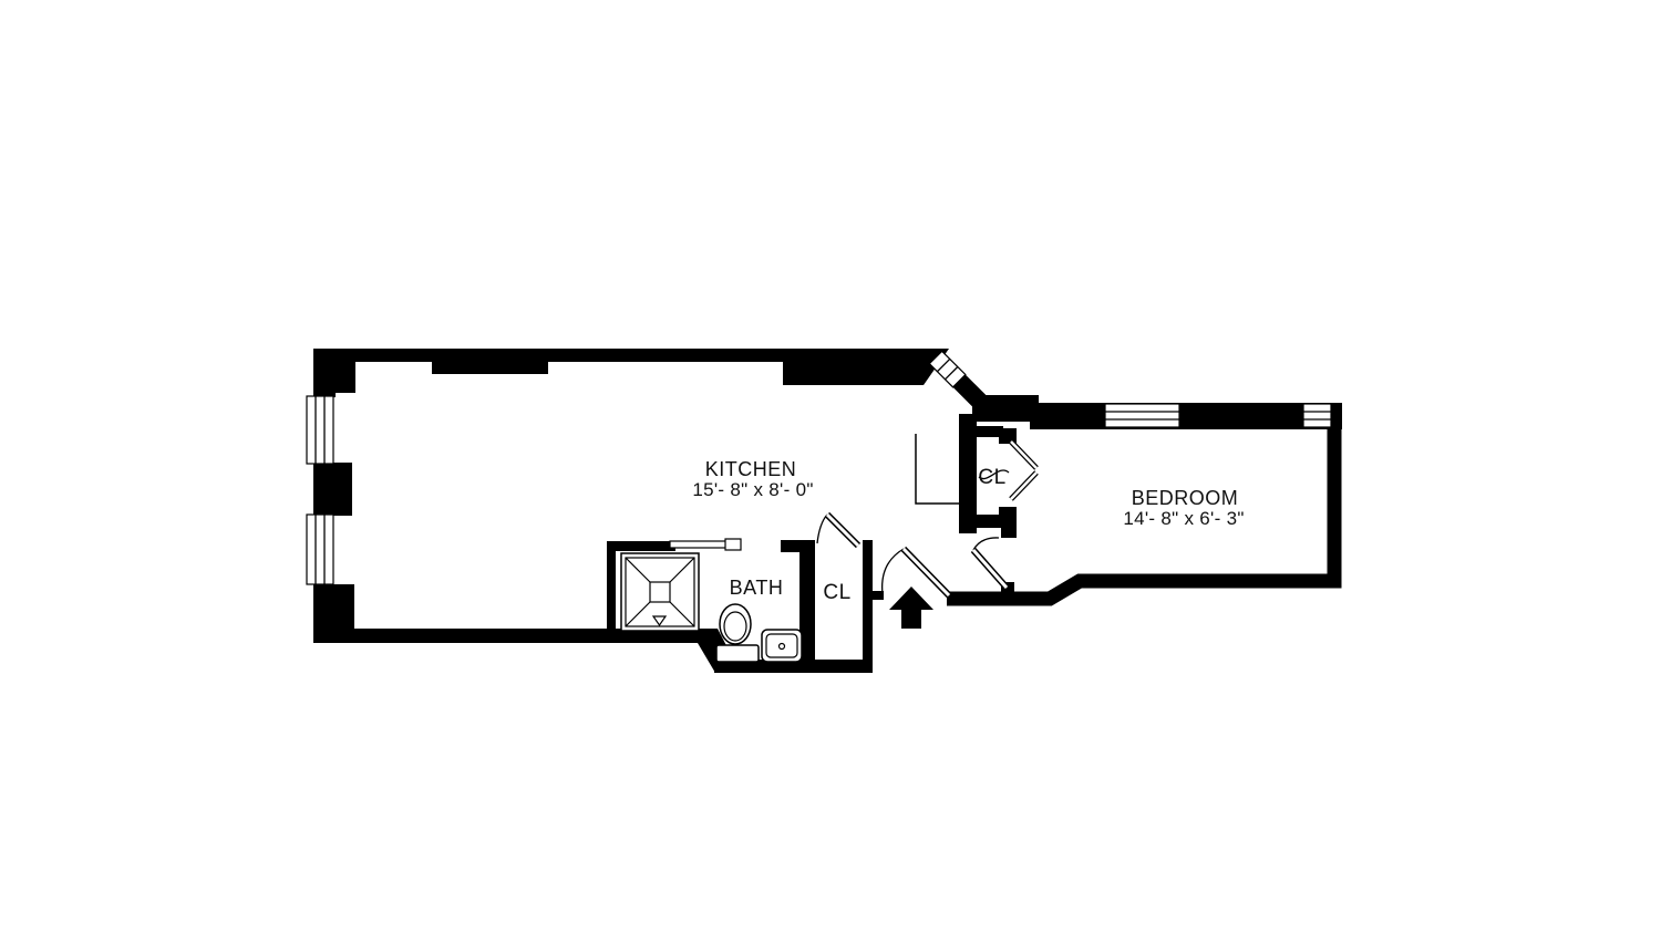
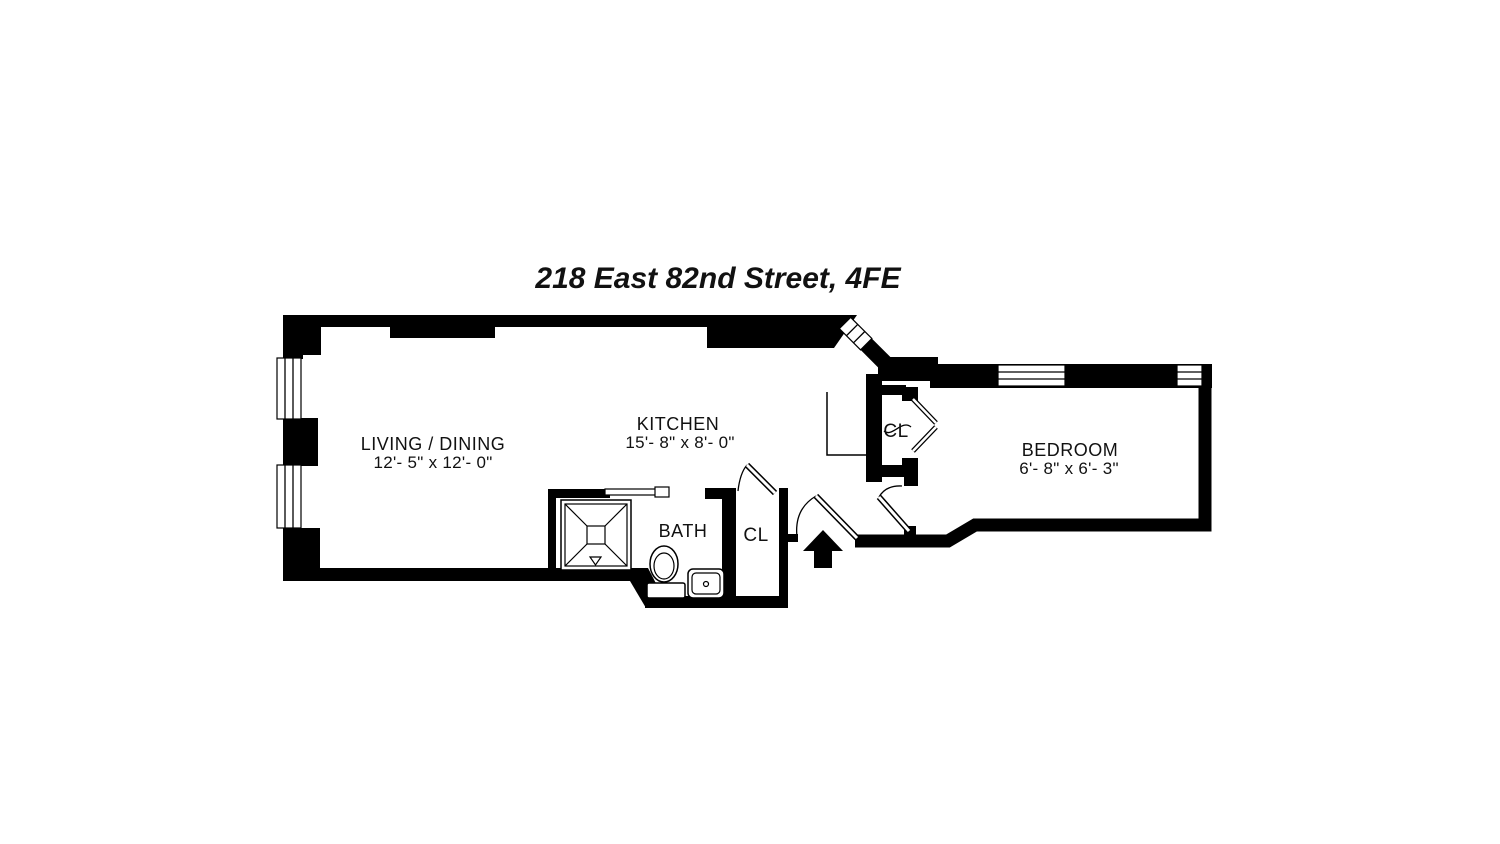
+ 218 East 82nd Street, 4FE
+ LIVING / DINING
+ 12'- 5" x 12'- 0"
  KITCHEN
  15'- 8" x 8'- 0"
  BATH
  CL
  CL
  BEDROOM
- 14'- 8" x 6'- 3"
+ 6'- 8" x 6'- 3"
